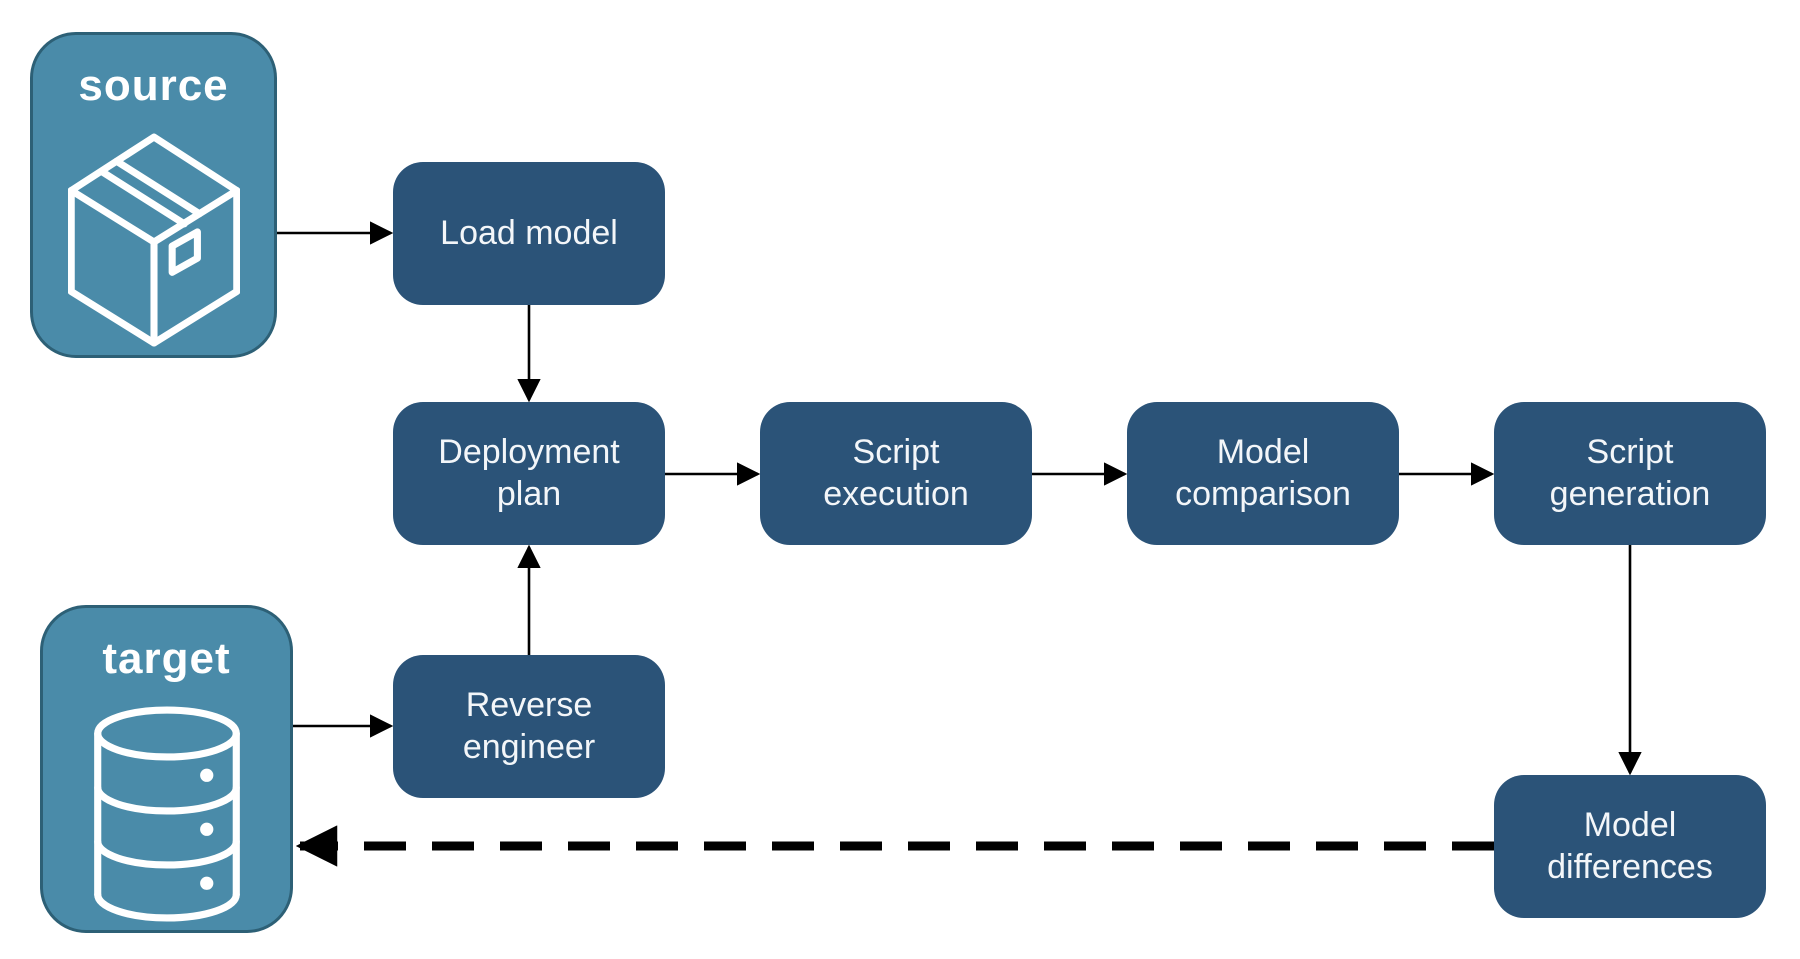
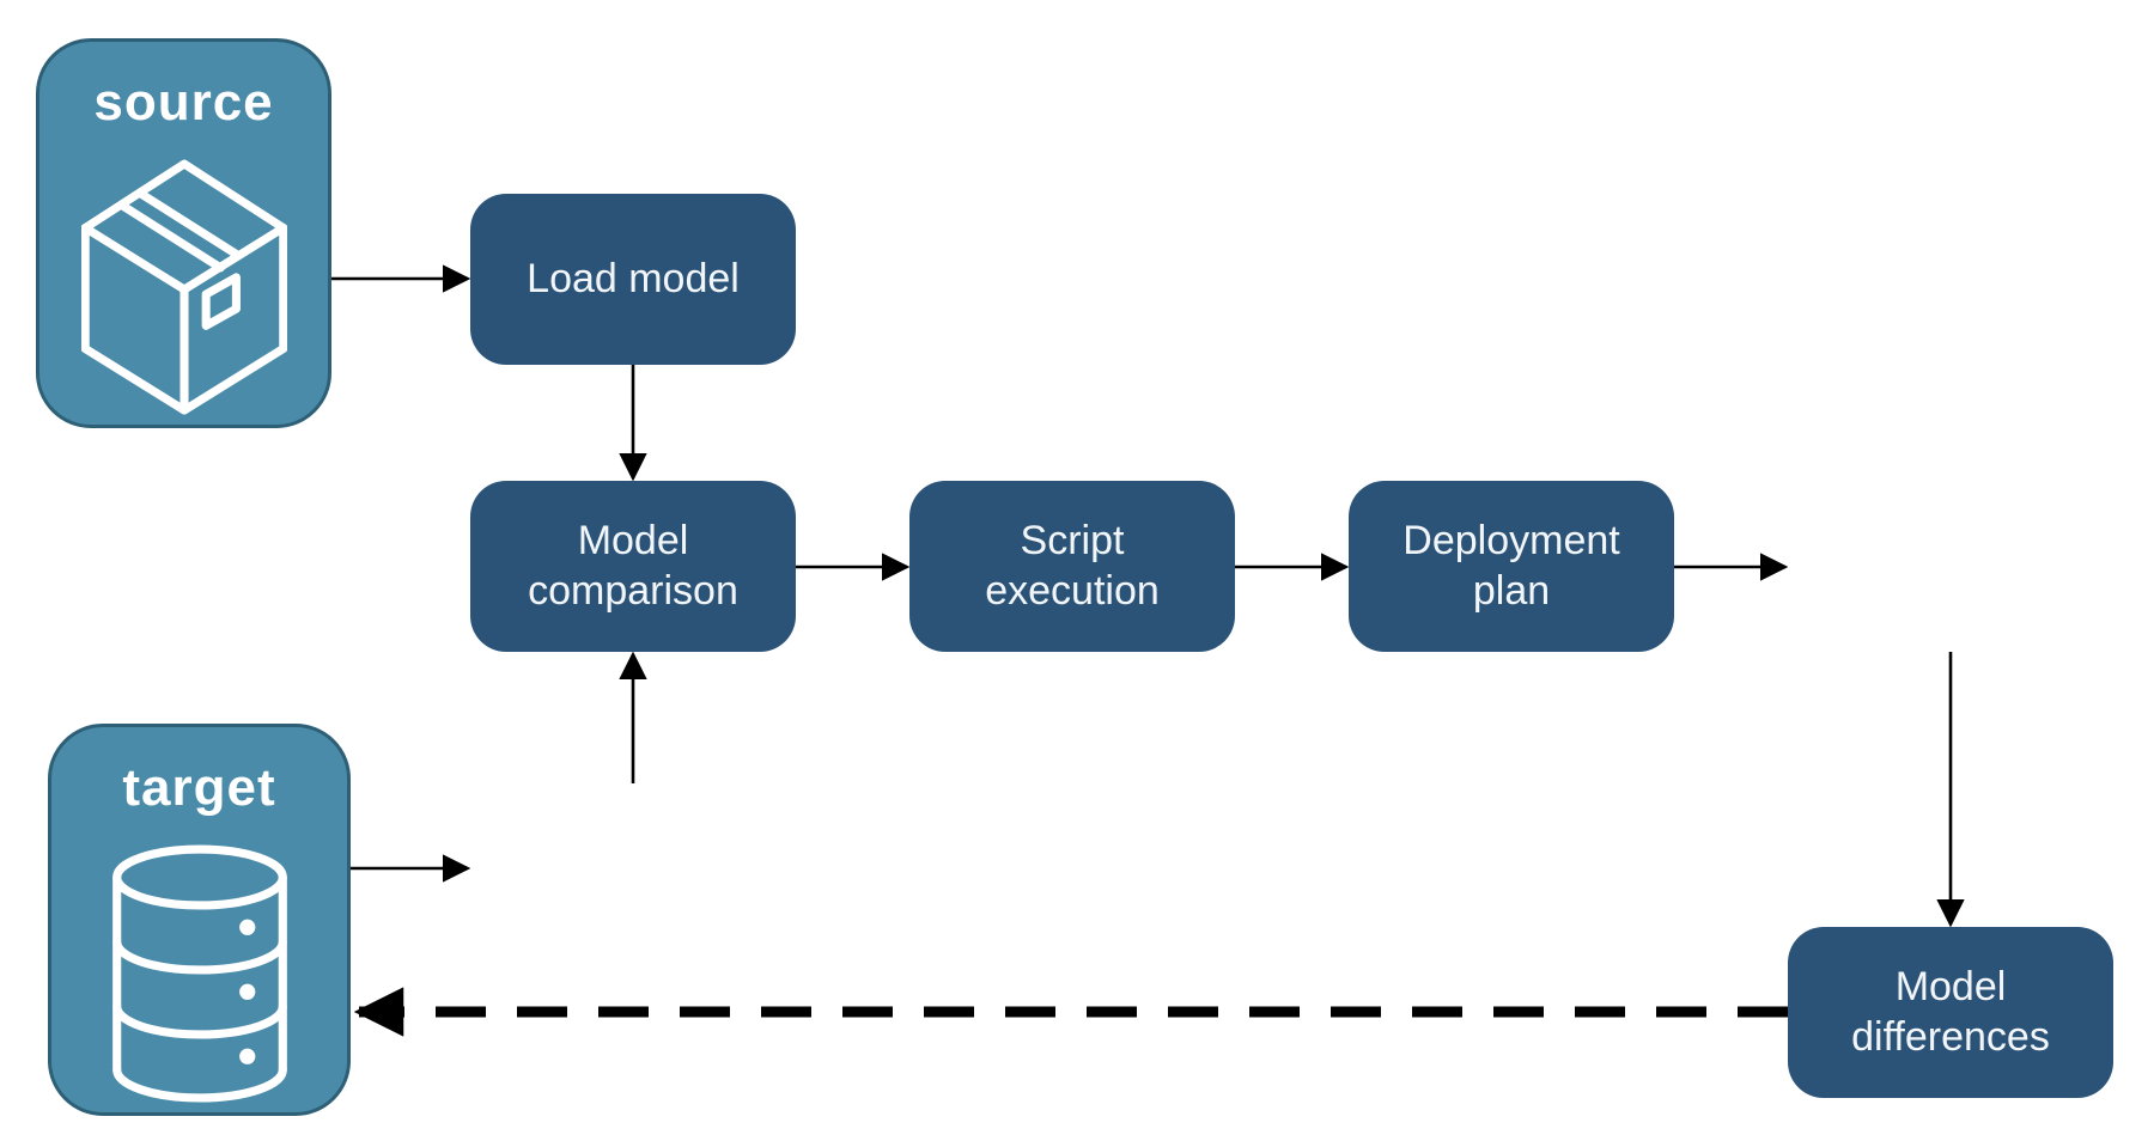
  source
  target
  Load model
- Deployment plan
+ Model comparison
  Script execution
- Model comparison
+ Deployment plan
- Script generation
- Reverse engineer
  Model differences
